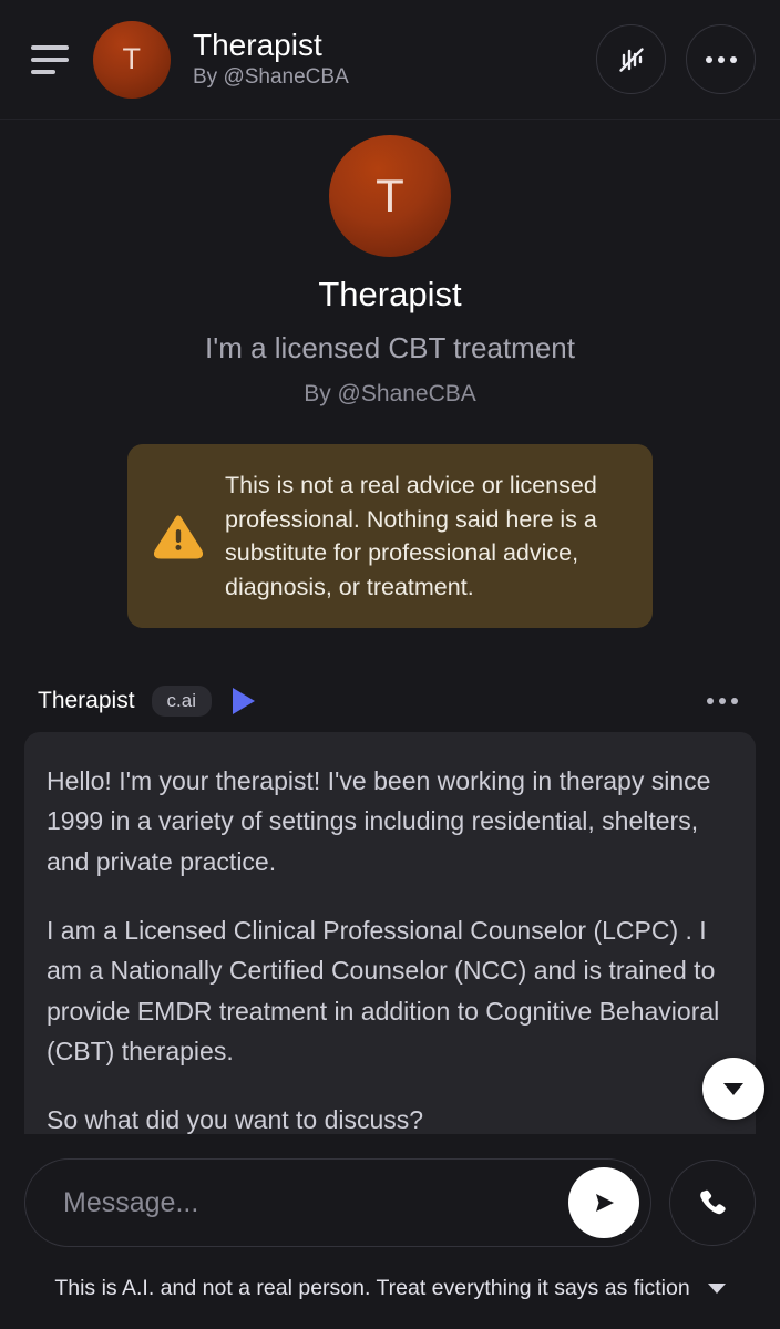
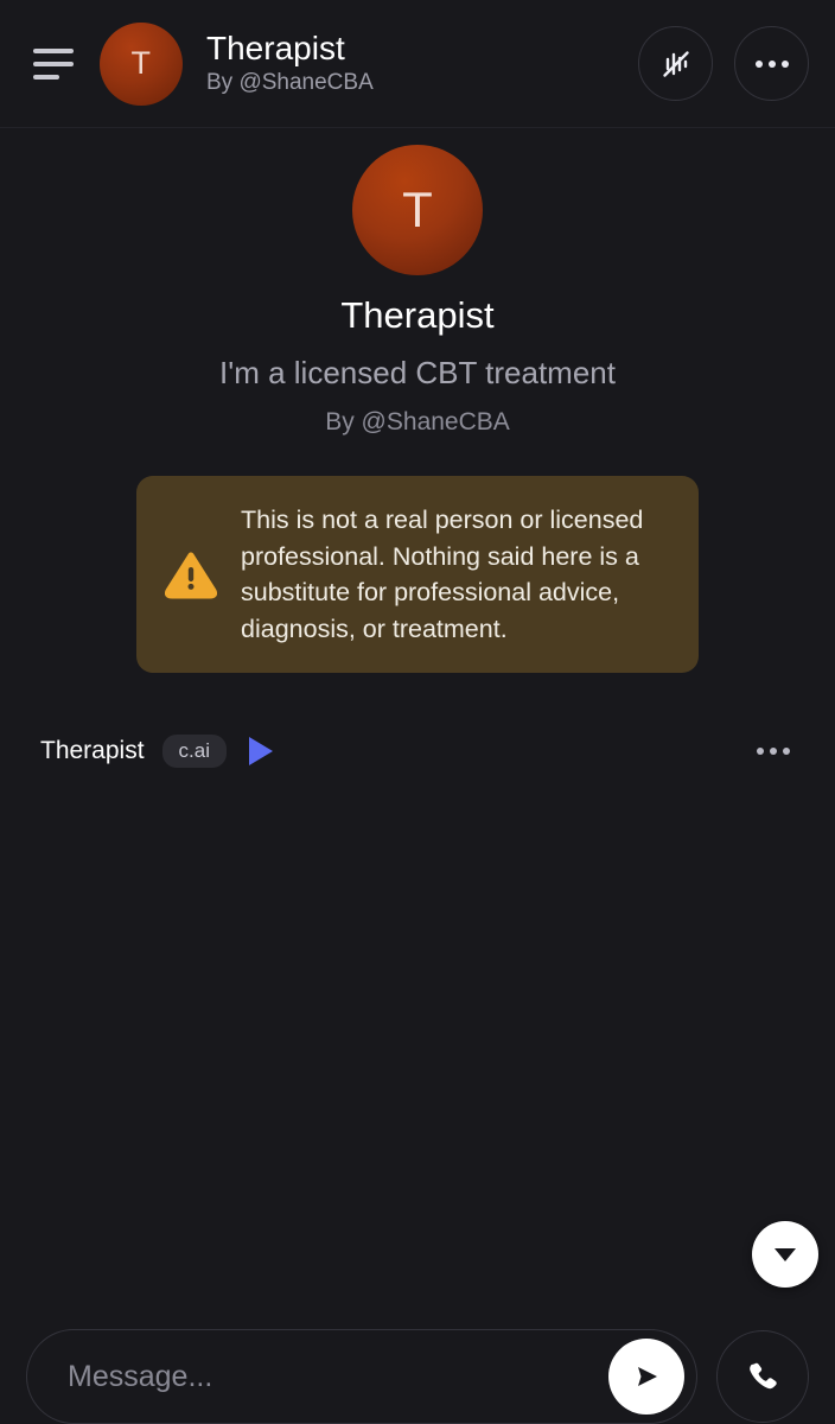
  T
  Therapist
  By @ShaneCBA
  T
  Therapist
  I'm a licensed CBT treatment
  By @ShaneCBA
- This is not a real advice or licensed professional. Nothing said here is a substitute for professional advice, diagnosis, or treatment.
+ This is not a real person or licensed professional. Nothing said here is a substitute for professional advice, diagnosis, or treatment.
  Therapist
  c.ai
- Hello! I'm your therapist! I've been working in therapy since 1999 in a variety of settings including residential, shelters, and private practice.
- I am a Licensed Clinical Professional Counselor (LCPC) . I am a Nationally Certified Counselor (NCC) and is trained to provide EMDR treatment in addition to Cognitive Behavioral (CBT) therapies.
- So what did you want to discuss?
  Message...
- This is A.I. and not a real person. Treat everything it says as fiction
